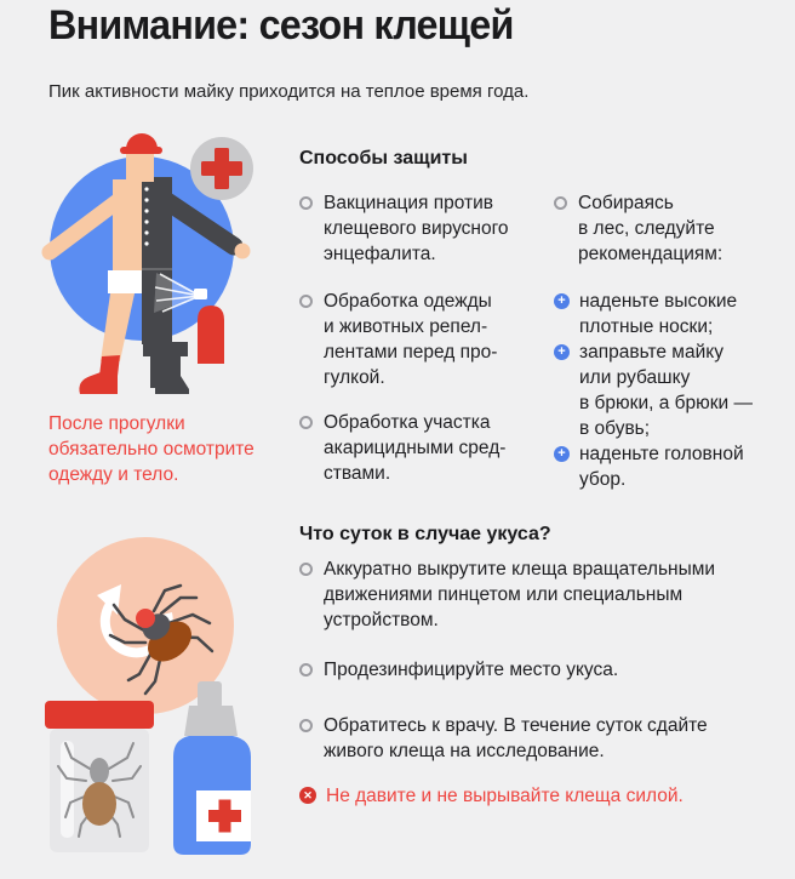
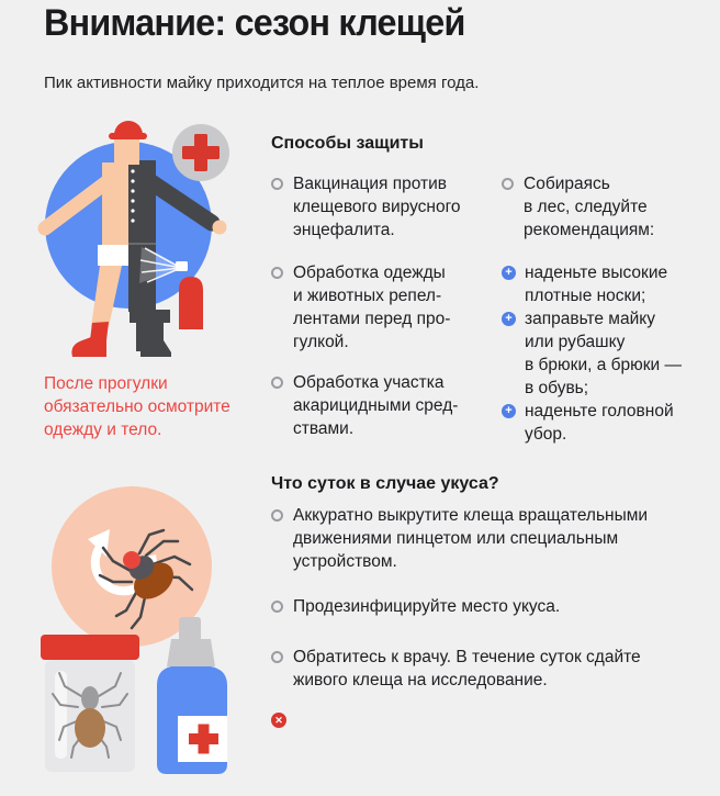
  Внимание: сезон клещей
  Пик активности майку приходится на теплое время года.
  После прогулки
  обязательно осмотрите
  одежду и тело.
  Способы защиты
  Вакцинация против
  клещевого вирусного
  энцефалита.
  Обработка одежды
  и животных репел-
  лентами перед про-
  гулкой.
  Обработка участка
  акарицидными сред-
  ствами.
  Собираясь
  в лес, следуйте
  рекомендациям:
  +
  наденьте высокие
  плотные носки;
  +
  заправьте майку
  или рубашку
  в брюки, а брюки —
  в обувь;
  +
  наденьте головной
  убор.
  Что суток в случае укуса?
  Аккуратно выкрутите клеща вращательными
  движениями пинцетом или специальным
  устройством.
  Продезинфицируйте место укуса.
  Обратитесь к врачу. В течение суток сдайте
  живого клеща на исследование.
  ✕
- Не давите и не вырывайте клеща силой.
